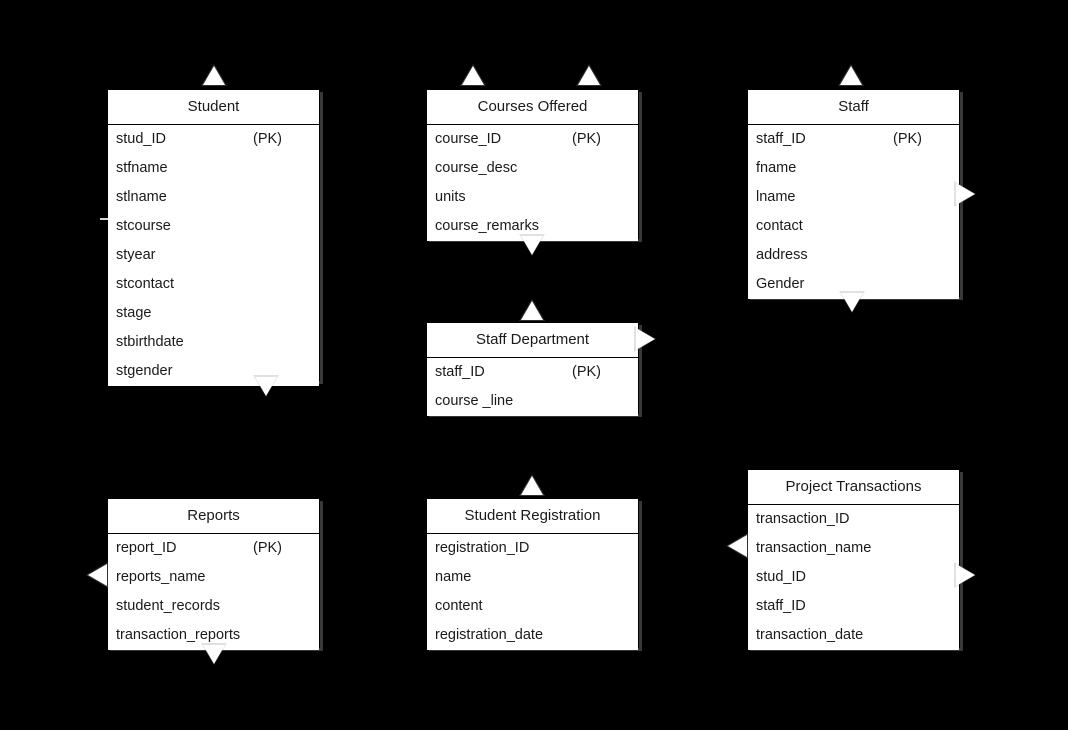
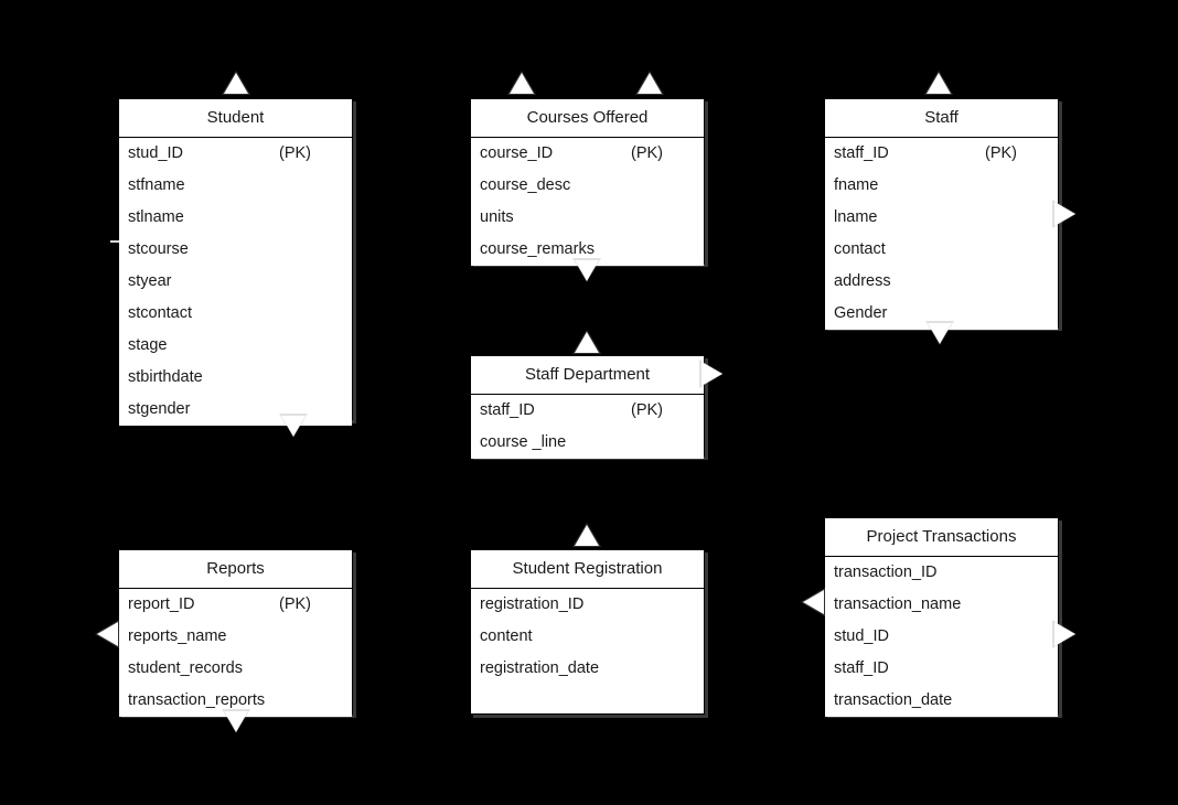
  Student
  stud_ID
  (PK)
  stfname
  stlname
  stcourse
  styear
  stcontact
  stage
  stbirthdate
  stgender
  Courses Offered
  course_ID
  (PK)
  course_desc
  units
  course_remarks
  Staff
  staff_ID
  (PK)
  fname
  lname
  contact
  address
  Gender
  Staff Department
  staff_ID
  (PK)
  course _line
  Reports
  report_ID
  (PK)
  reports_name
  student_records
  transaction_reports
  Student Registration
  registration_ID
- name
  content
  registration_date
  Project Transactions
  transaction_ID
  transaction_name
  stud_ID
  staff_ID
  transaction_date
